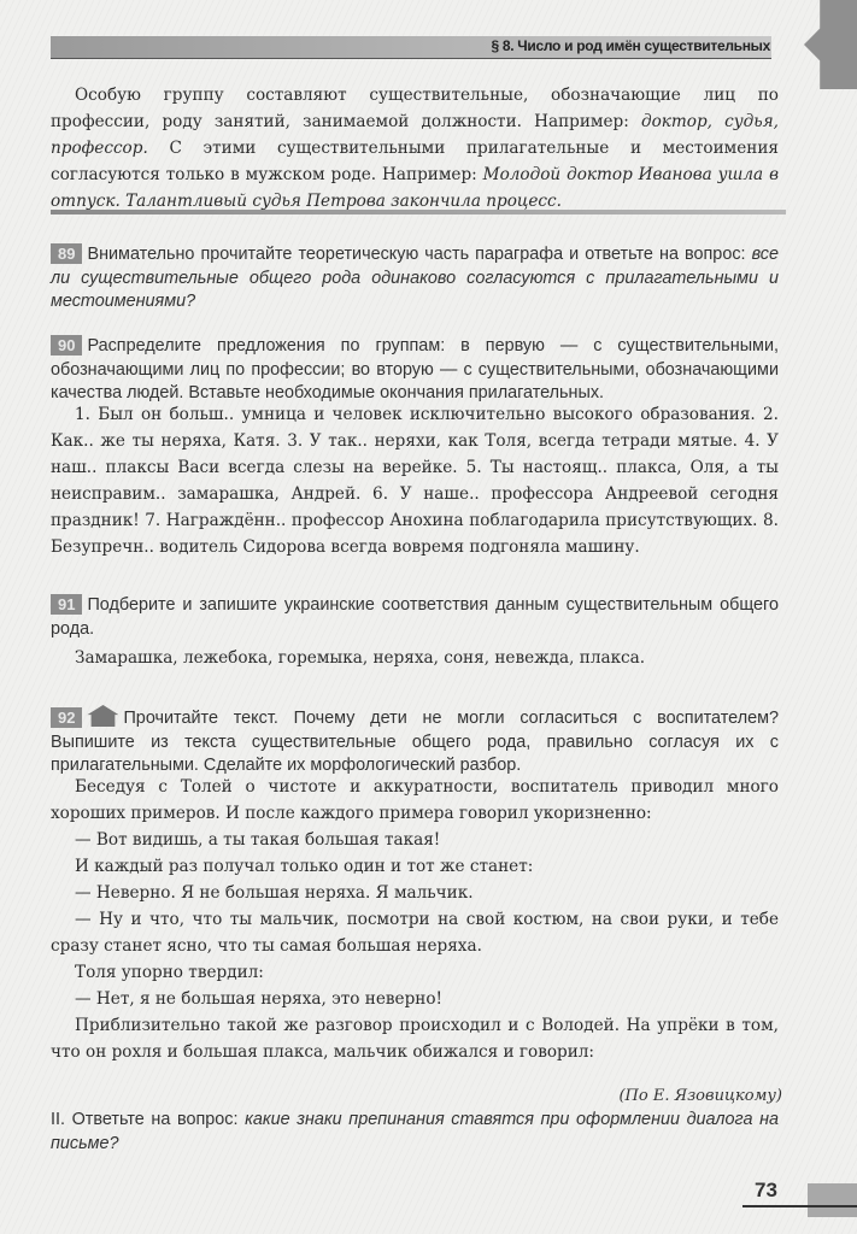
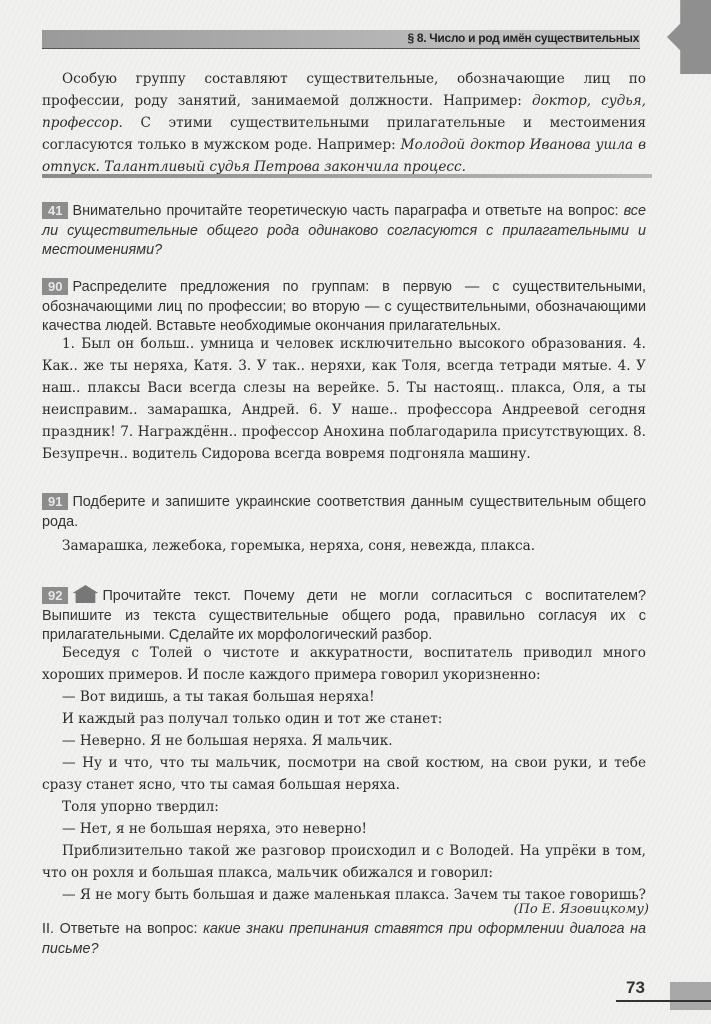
  § 8. Число и род имён существительных
  Особую группу составляют существительные, обозначающие лиц по профессии, роду занятий, занимаемой должности. Например: доктор, судья, профессор. С этими существительными прилагательные и местоимения согласуются только в мужском роде. Например: Молодой доктор Иванова ушла в отпуск. Талантливый судья Петрова закончила процесс.
- 89 Внимательно прочитайте теоретическую часть параграфа и ответьте на вопрос: все ли существительные общего рода одинаково согласуются с прилагательными и местоимениями?
+ 41 Внимательно прочитайте теоретическую часть параграфа и ответьте на вопрос: все ли существительные общего рода одинаково согласуются с прилагательными и местоимениями?
  90 Распределите предложения по группам: в первую — с существительными, обозначающими лиц по профессии; во вторую — с существительными, обозначающими качества людей. Вставьте необходимые окончания прилагательных.
- 1. Был он больш.. умница и человек исключительно высокого образования. 2. Как.. же ты неряха, Катя. 3. У так.. неряхи, как Толя, всегда тетради мятые. 4. У наш.. плаксы Васи всегда слезы на верейке. 5. Ты настоящ.. плакса, Оля, а ты неисправим.. замарашка, Андрей. 6. У наше.. профессора Андреевой сегодня праздник! 7. Награждённ.. профессор Анохина поблагодарила присутствующих. 8. Безупречн.. водитель Сидорова всегда вовремя подгоняла машину.
+ 1. Был он больш.. умница и человек исключительно высокого образования. 4. Как.. же ты неряха, Катя. 3. У так.. неряхи, как Толя, всегда тетради мятые. 4. У наш.. плаксы Васи всегда слезы на верейке. 5. Ты настоящ.. плакса, Оля, а ты неисправим.. замарашка, Андрей. 6. У наше.. профессора Андреевой сегодня праздник! 7. Награждённ.. профессор Анохина поблагодарила присутствующих. 8. Безупречн.. водитель Сидорова всегда вовремя подгоняла машину.
  91 Подберите и запишите украинские соответствия данным существительным общего рода.
  Замарашка, лежебока, горемыка, неряха, соня, невежда, плакса.
  92 Прочитайте текст. Почему дети не могли согласиться с воспитателем? Выпишите из текста существительные общего рода, правильно согласуя их с прилагательными. Сделайте их морфологический разбор.
  Беседуя с Толей о чистоте и аккуратности, воспитатель приводил много хороших примеров. И после каждого примера говорил укоризненно:
- — Вот видишь, а ты такая большая такая!
+ — Вот видишь, а ты такая большая неряха!
  И каждый раз получал только один и тот же станет:
  — Неверно. Я не большая неряха. Я мальчик.
  — Ну и что, что ты мальчик, посмотри на свой костюм, на свои руки, и тебе сразу станет ясно, что ты самая большая неряха.
  Толя упорно твердил:
  — Нет, я не большая неряха, это неверно!
  Приблизительно такой же разговор происходил и с Володей. На упрёки в том, что он рохля и большая плакса, мальчик обижался и говорил:
+ — Я не могу быть большая и даже маленькая плакса. Зачем ты такое говоришь?
  (По Е. Язовицкому)
  II. Ответьте на вопрос: какие знаки препинания ставятся при оформлении диалога на письме?
  73
